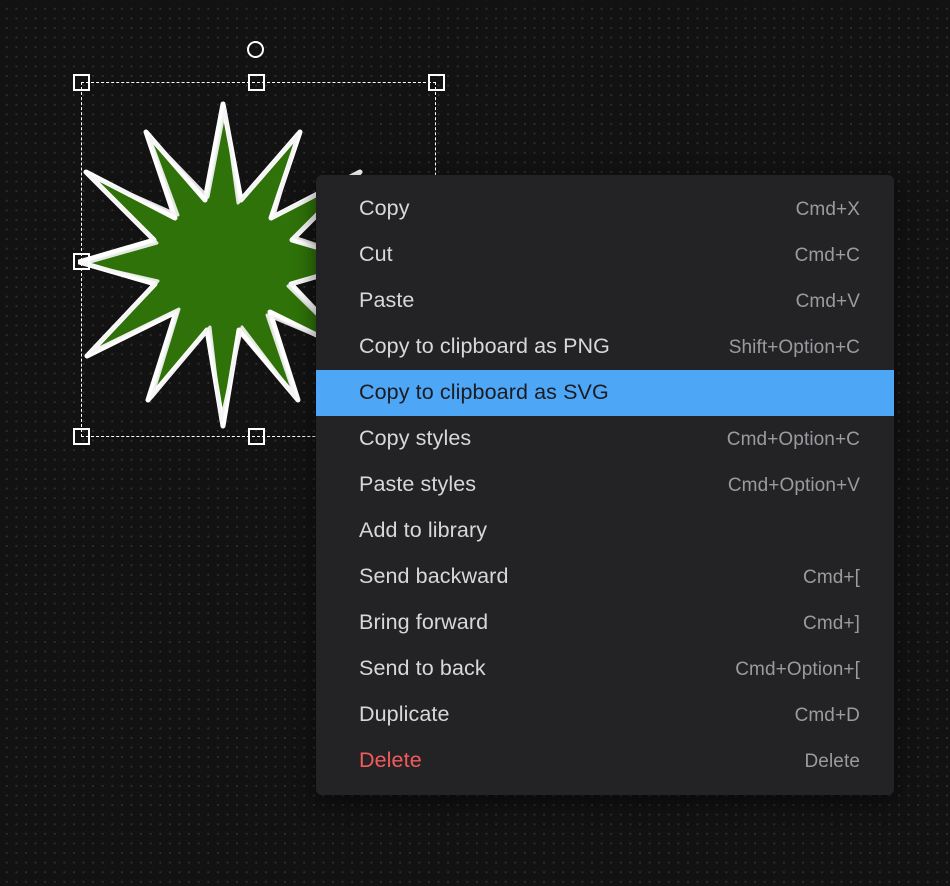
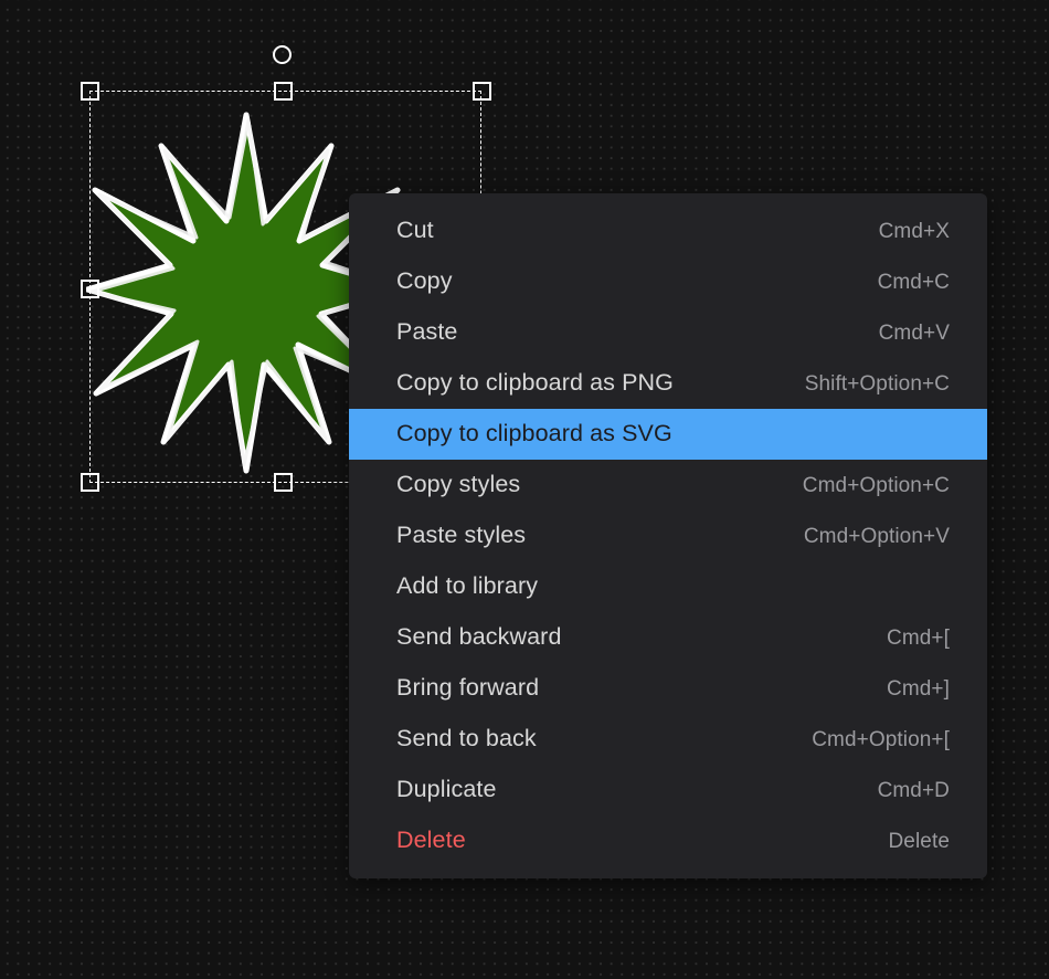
- Copy
+ Cut
  Cmd+X
- Cut
+ Copy
  Cmd+C
  Paste
  Cmd+V
  Copy to clipboard as PNG
  Shift+Option+C
  Copy to clipboard as SVG
  Copy styles
  Cmd+Option+C
  Paste styles
  Cmd+Option+V
  Add to library
  Send backward
  Cmd+[
  Bring forward
  Cmd+]
  Send to back
  Cmd+Option+[
  Duplicate
  Cmd+D
  Delete
  Delete
